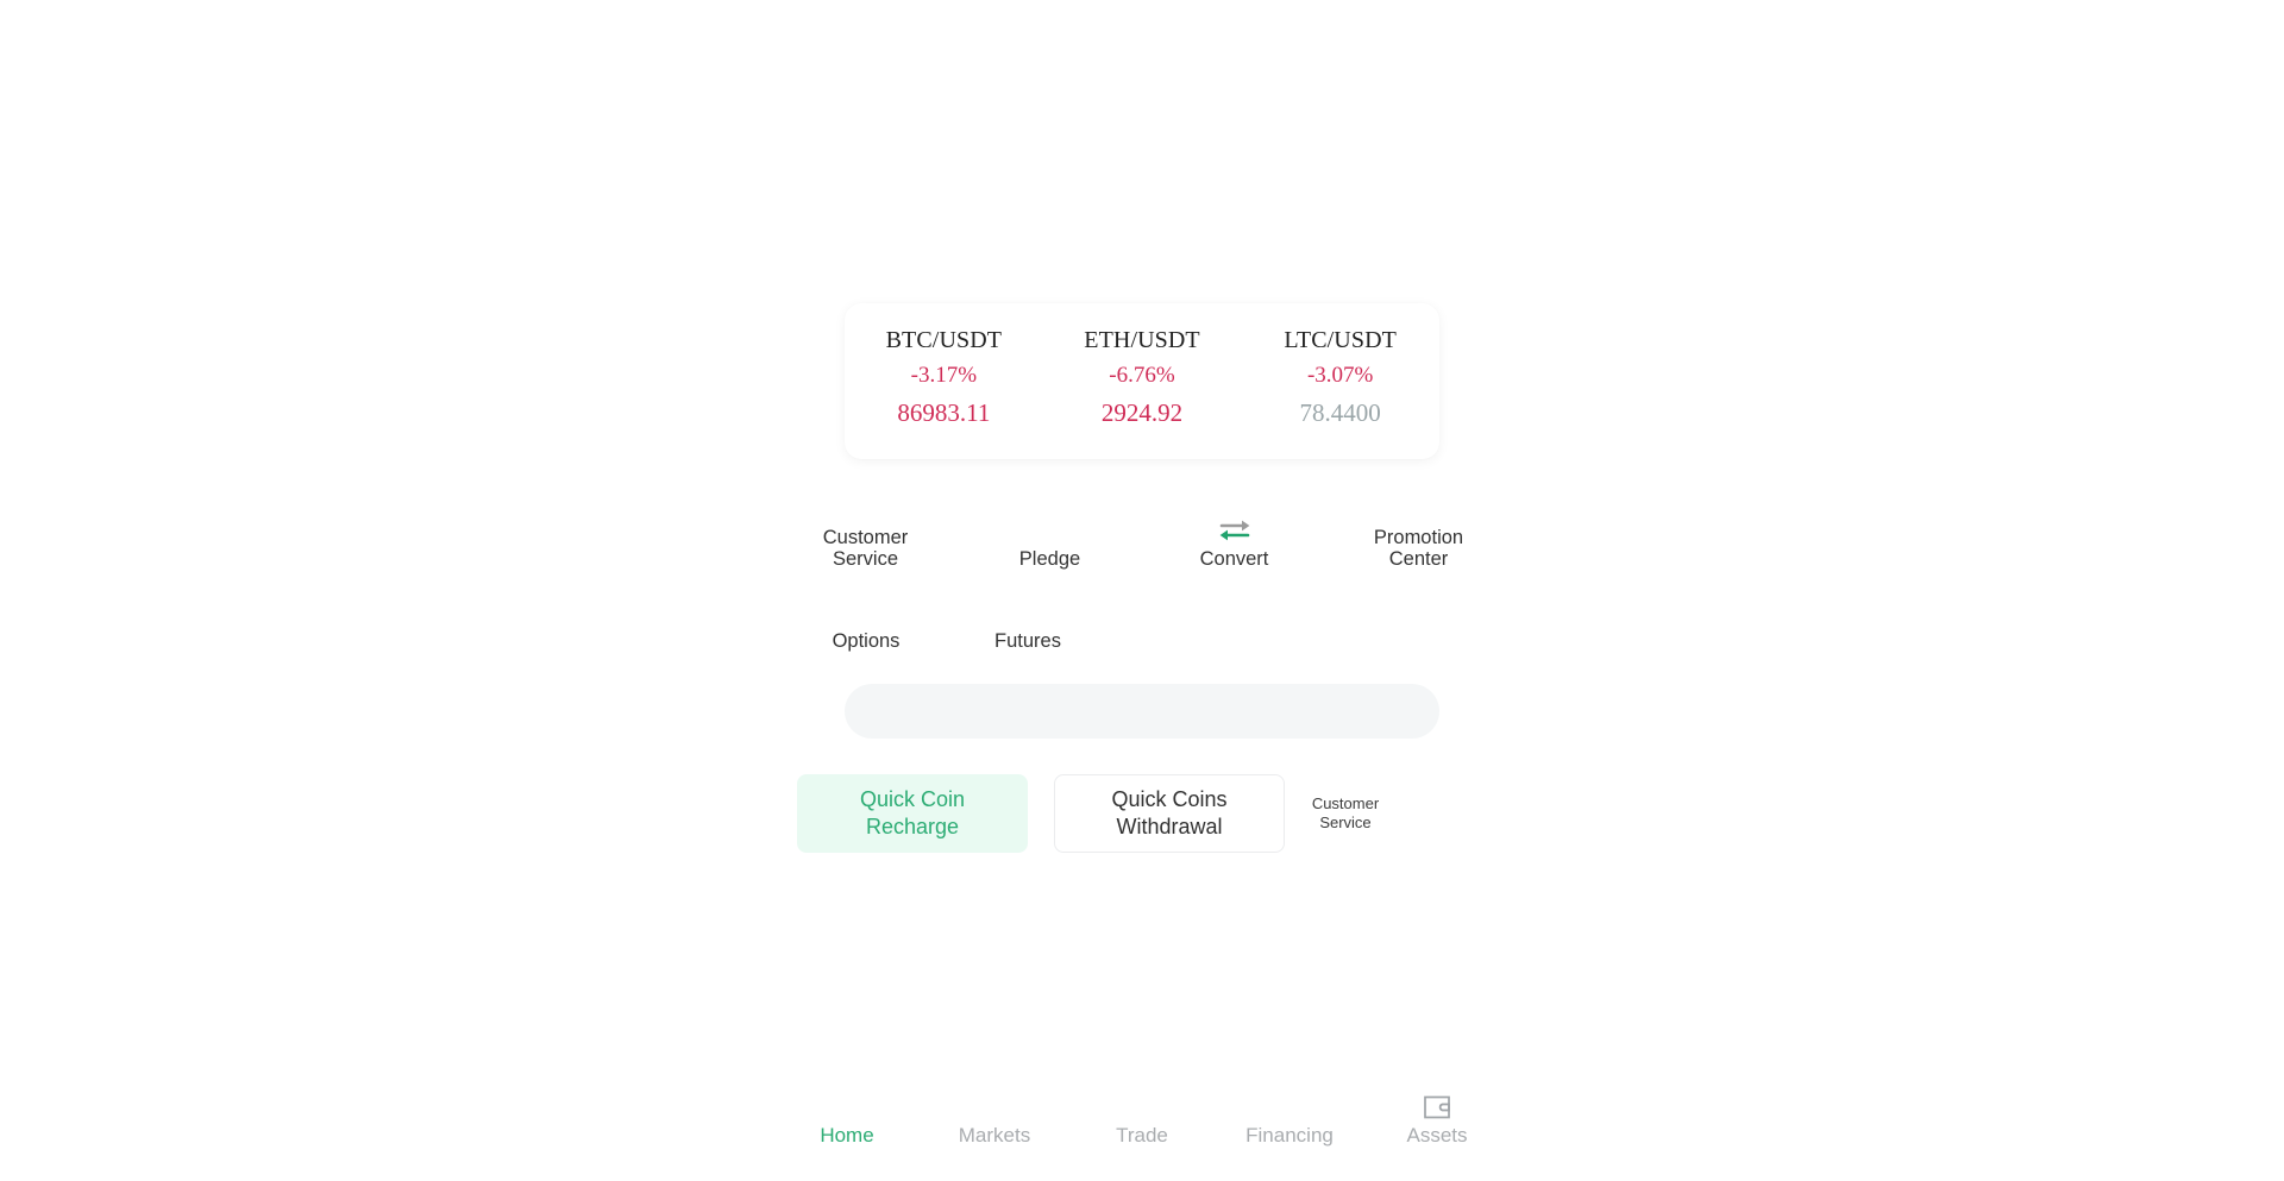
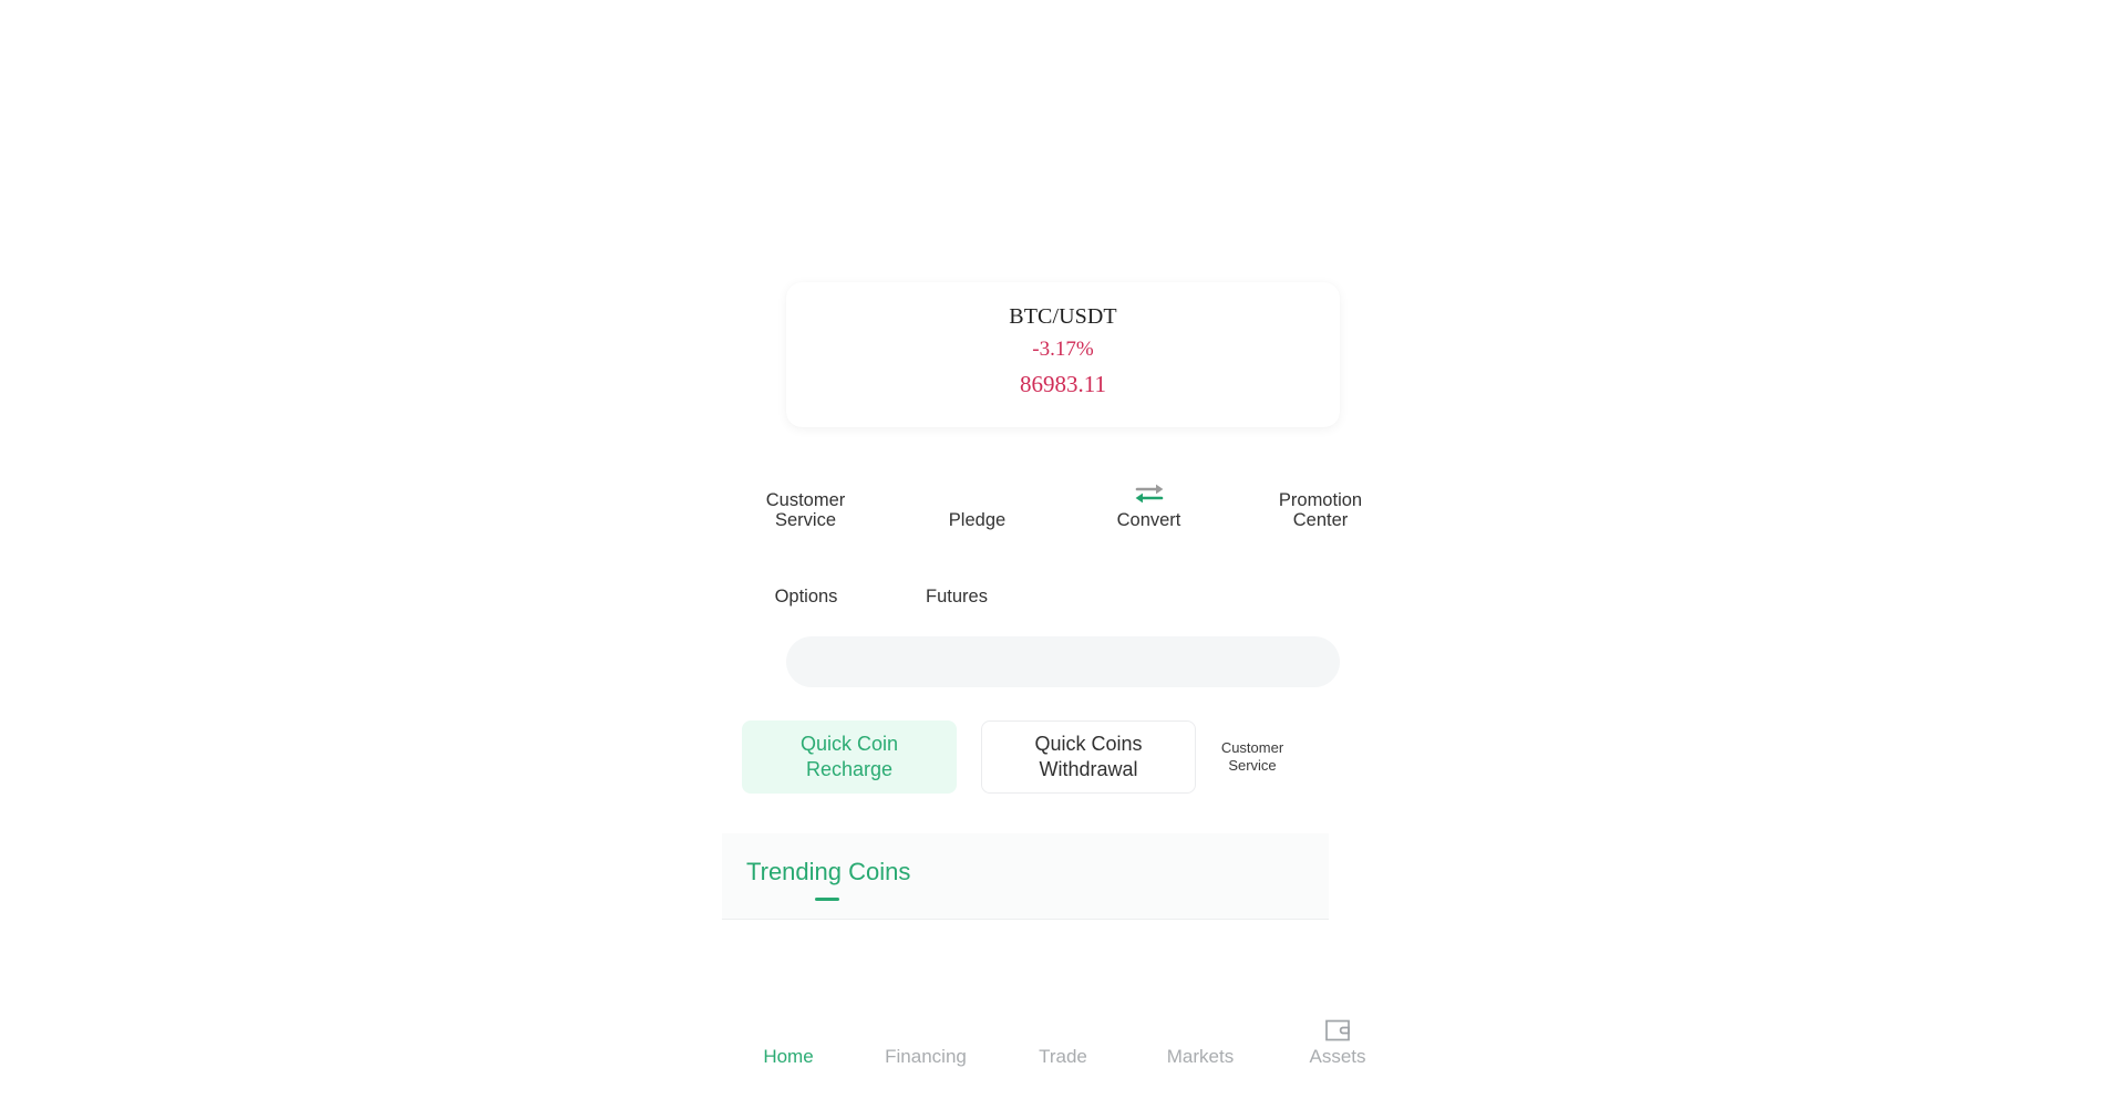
  BTC/USDT
  -3.17%
  86983.11
- ETH/USDT
- -6.76%
- 2924.92
- LTC/USDT
- -3.07%
- 78.4400
  Customer Service
  Pledge
  Convert
  Promotion Center
  Options
  Futures
  Quick Coin Recharge
  Quick Coins Withdrawal
  Customer Service
+ Trending Coins
  Home
- Markets
+ Financing
  Trade
- Financing
+ Markets
  Assets
